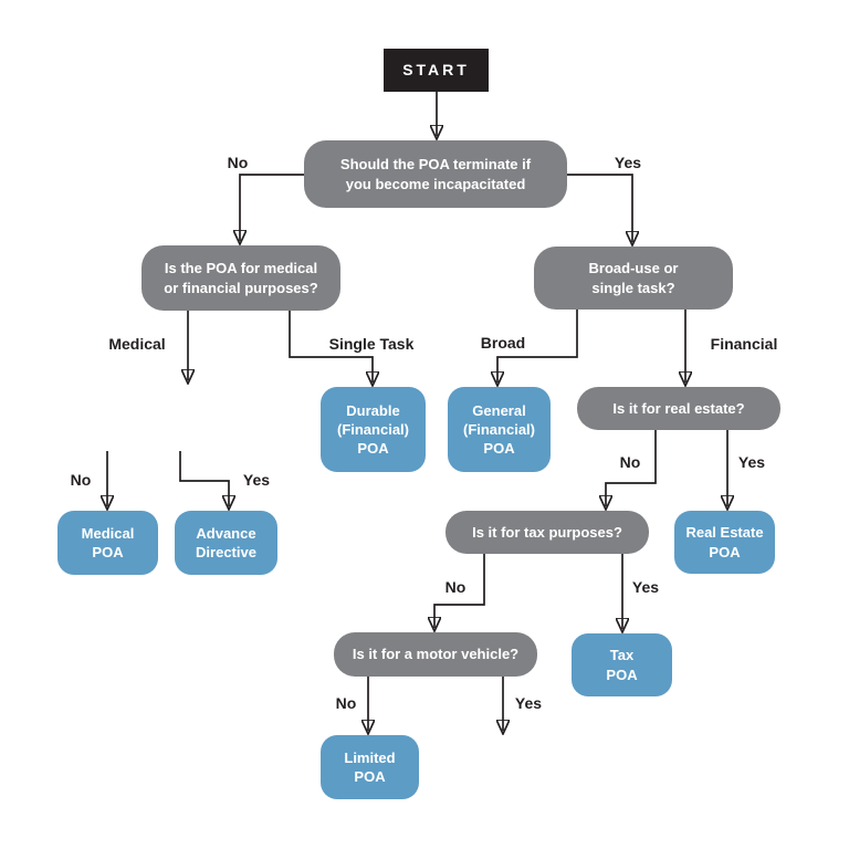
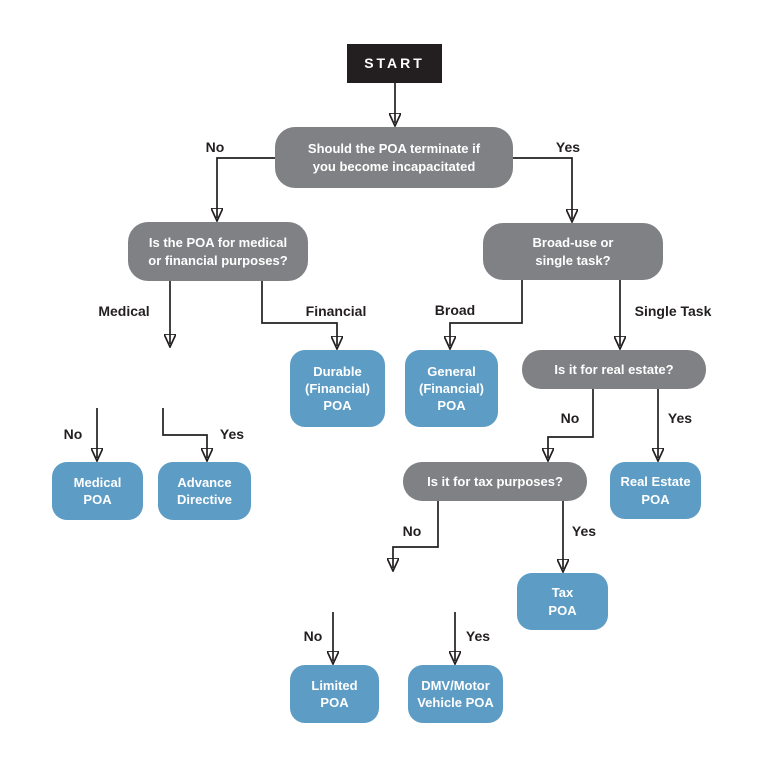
  START
  Should the POA terminate if
  you become incapacitated
  Is the POA for medical
  or financial purposes?
  Broad-use or
  single task?
  Is it for real estate?
  Is it for tax purposes?
- Is it for a motor vehicle?
  Durable
  (Financial)
  POA
  General
  (Financial)
  POA
  Medical
  POA
  Advance
  Directive
  Real Estate
  POA
  Tax
  POA
  Limited
  POA
+ DMV/Motor
+ Vehicle POA
  No
  Yes
  Medical
- Single Task
+ Financial
  Broad
- Financial
+ Single Task
  No
  Yes
  No
  Yes
  No
  Yes
  No
  Yes
